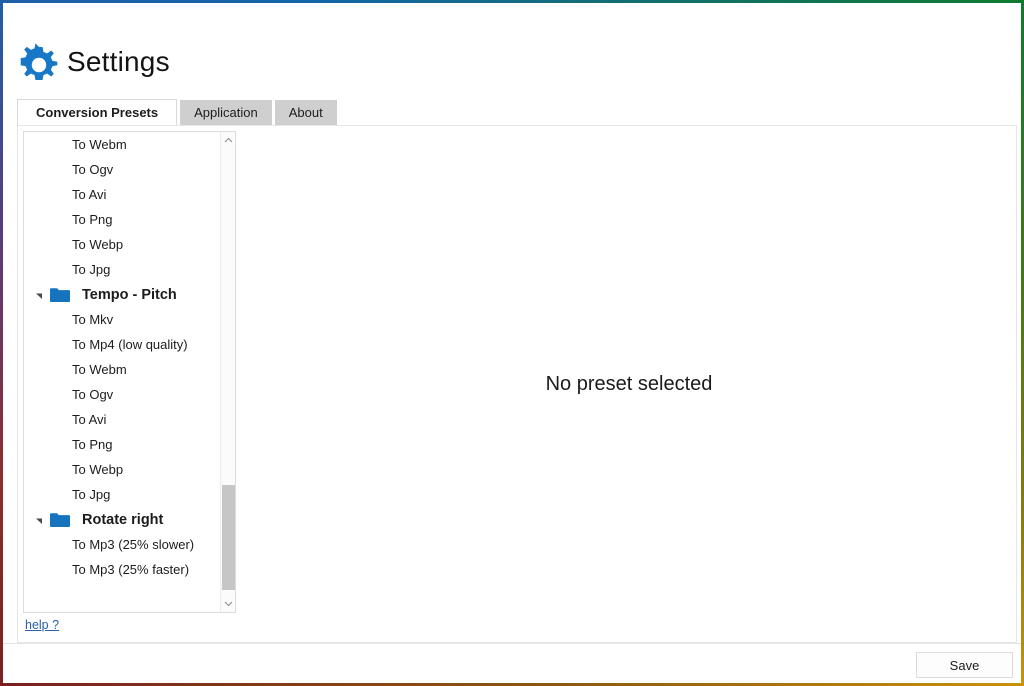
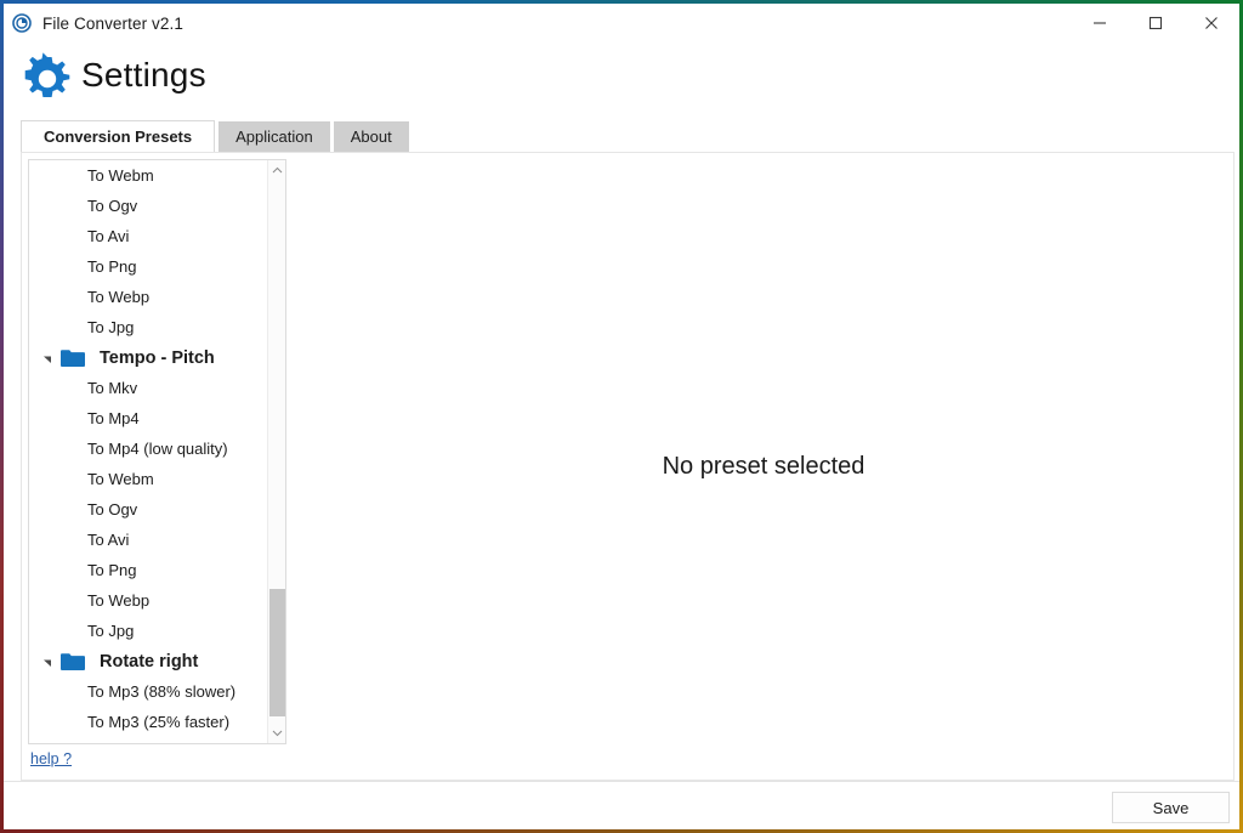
+ File Converter v2.1
  Settings
  Conversion Presets
  Application
  About
  To Webm
  To Ogv
  To Avi
  To Png
  To Webp
  To Jpg
  Tempo - Pitch
  To Mkv
+ To Mp4
  To Mp4 (low quality)
  To Webm
  To Ogv
  To Avi
  To Png
  To Webp
  To Jpg
  Rotate right
- To Mp3 (25% slower)
+ To Mp3 (88% slower)
  To Mp3 (25% faster)
  No preset selected
  help ?
  Save
